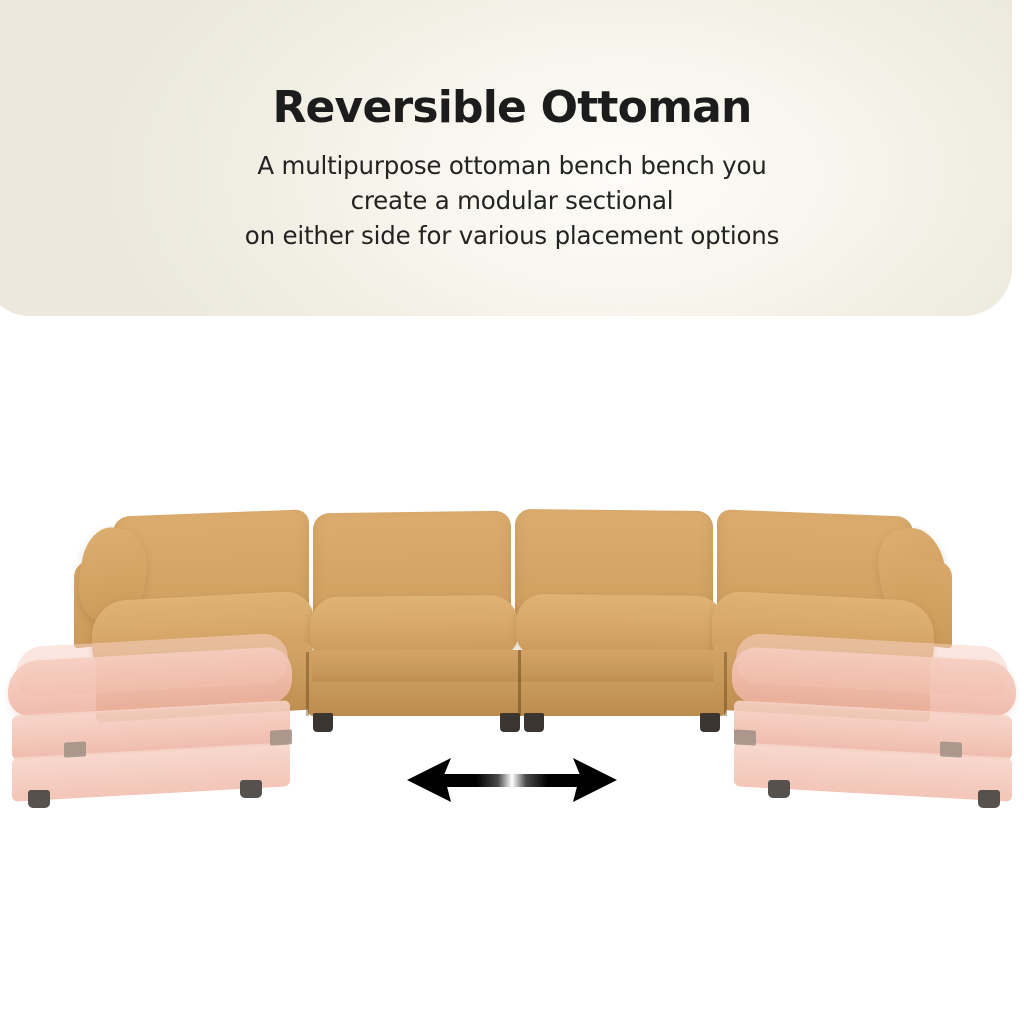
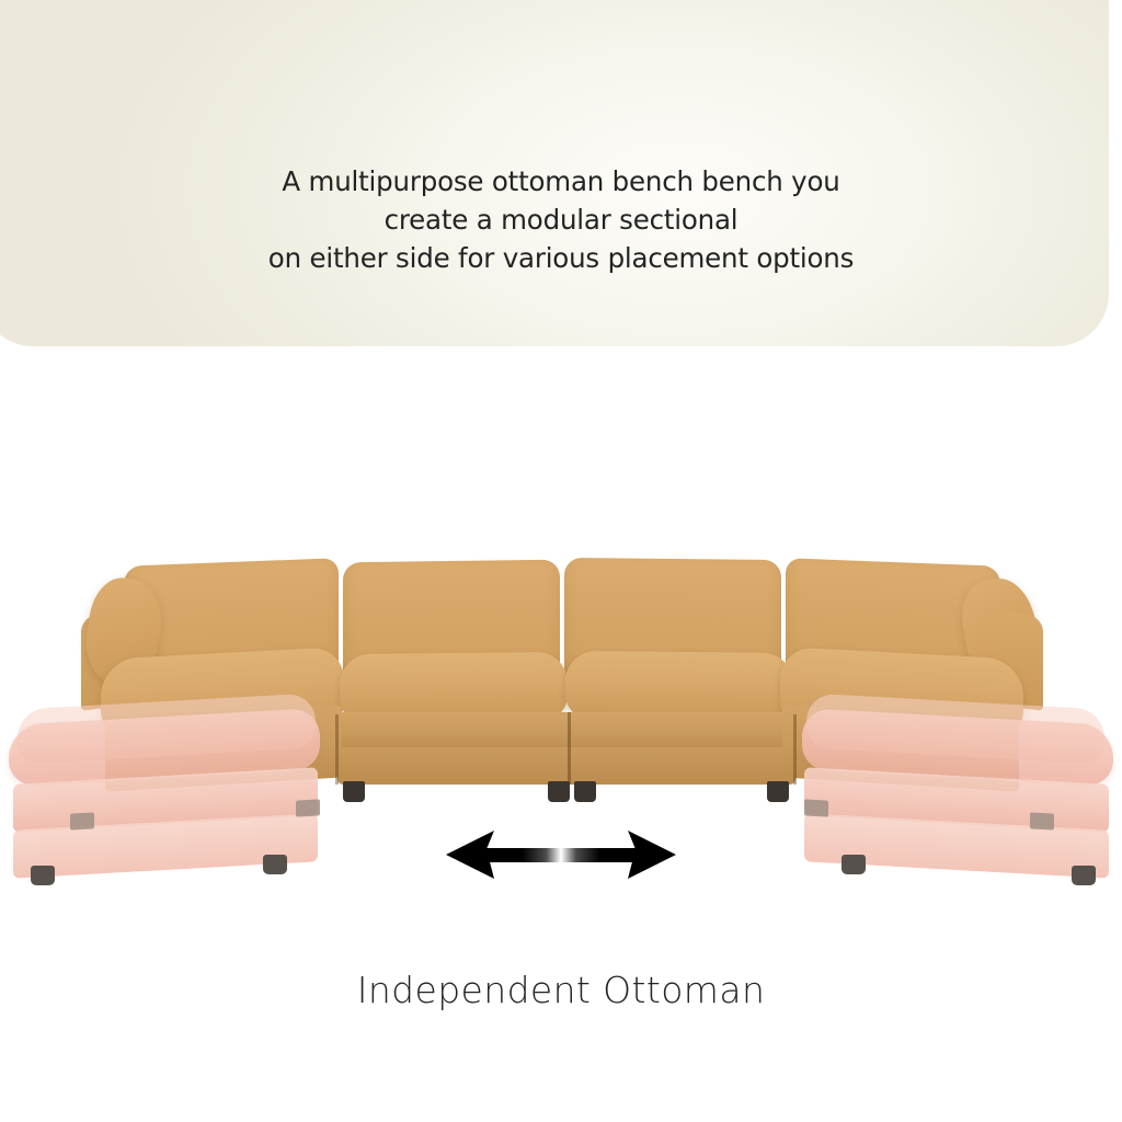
- Reversible Ottoman
  A multipurpose ottoman bench bench you
  create a modular sectional
  on either side for various placement options
+ Independent Ottoman
